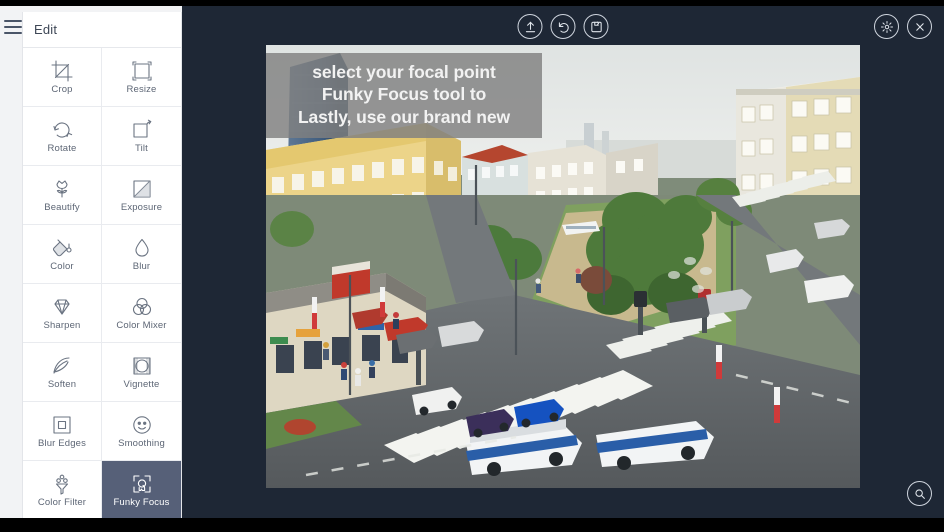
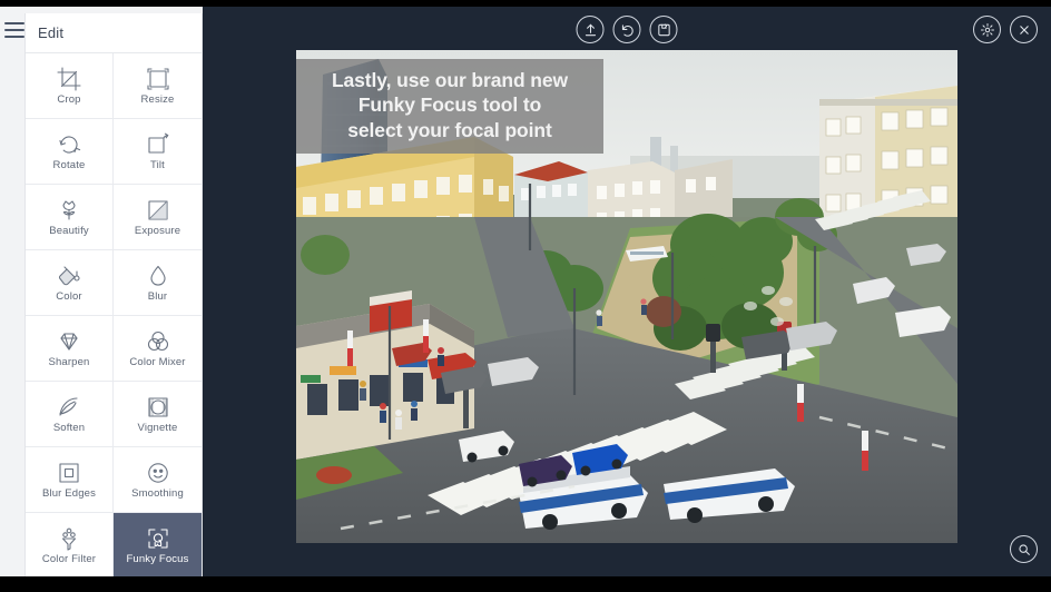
  Edit
  Crop
  Resize
  Rotate
  Tilt
  Beautify
  Exposure
  Color
  Blur
  Sharpen
  Color Mixer
  Soften
  Vignette
  Blur Edges
  Smoothing
  Color Filter
  Funky Focus
- select your focal point
+ Lastly, use our brand new
  Funky Focus tool to
- Lastly, use our brand new
+ select your focal point
